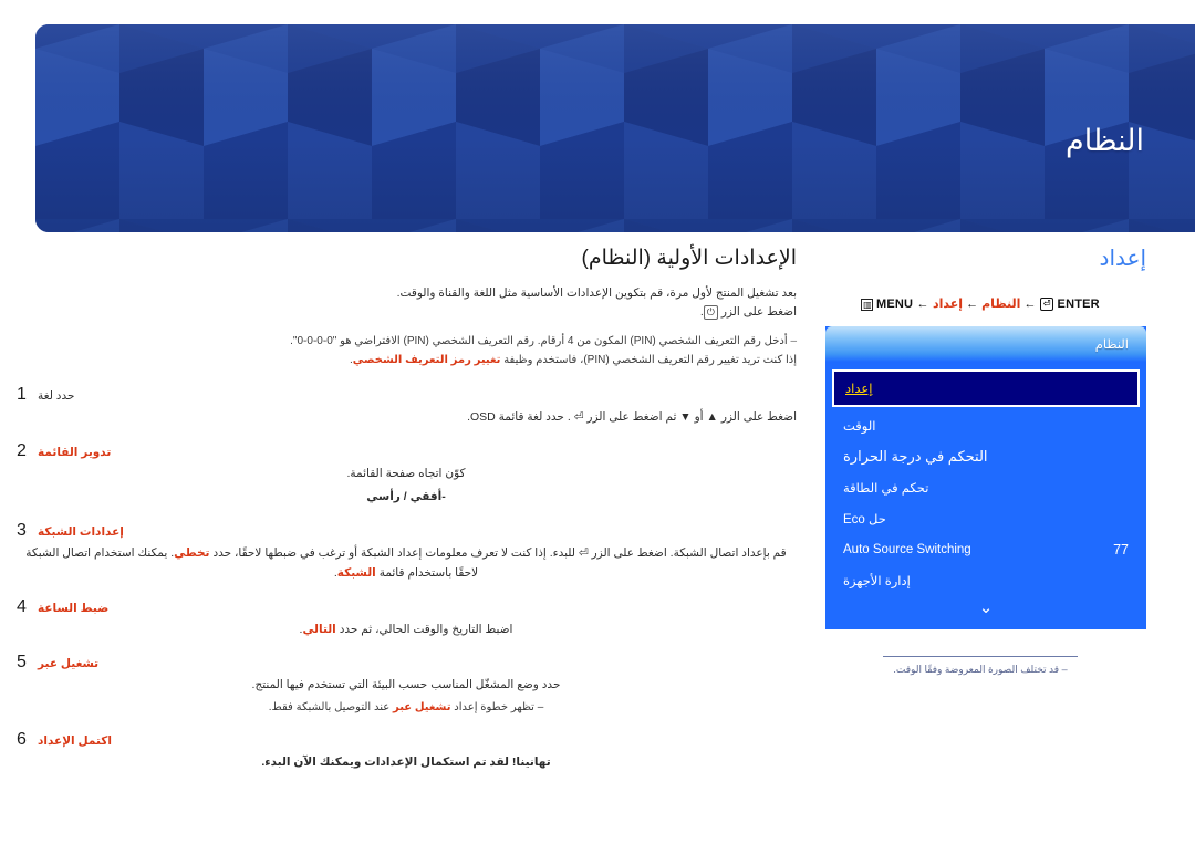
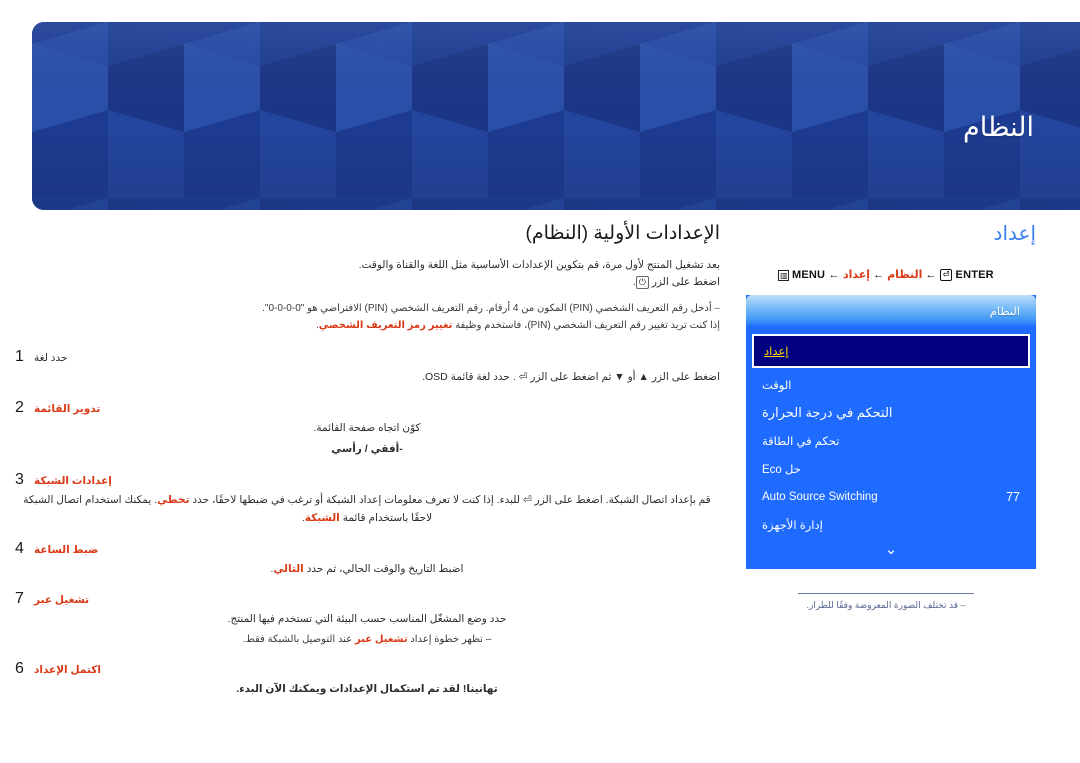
  النظام
  الإعدادات الأولية (النظام)
  بعد تشغيل المنتج لأول مرة، قم بتكوين الإعدادات الأساسية مثل اللغة والقناة والوقت.
  اضغط على الزر ⏻.
  ‒ أدخل رقم التعريف الشخصي (PIN) المكون من 4 أرقام. رقم التعريف الشخصي (PIN) الافتراضي هو "0-0-0-0".
  إذا كنت تريد تغيير رقم التعريف الشخصي (PIN)، فاستخدم وظيفة تغيير رمز التعريف الشخصي.
  1
  حدد لغة
  اضغط على الزر ▲ أو ▼ ثم اضغط على الزر ⏎ . حدد لغة قائمة OSD.
  2
  تدوير القائمة
  كوّن اتجاه صفحة القائمة.
  -أفقي / رأسي
  3
  إعدادات الشبكة
  قم بإعداد اتصال الشبكة. اضغط على الزر ⏎ للبدء. إذا كنت لا تعرف معلومات إعداد الشبكة أو ترغب في ضبطها لاحقًا، حدد تخطي. يمكنك استخدام اتصال الشبكة لاحقًا باستخدام قائمة الشبكة.
  4
  ضبط الساعة
  اضبط التاريخ والوقت الحالي، ثم حدد التالي.
- 5
+ 7
  تشغيل عبر
  حدد وضع المشغّل المناسب حسب البيئة التي تستخدم فيها المنتج.
  ‒ تظهر خطوة إعداد تشغيل عبر عند التوصيل بالشبكة فقط.
  6
  اكتمل الإعداد
  تهانينا! لقد تم استكمال الإعدادات ويمكنك الآن البدء.
  إعداد
  ▥ MENU ← النظام ← إعداد ← ⏎ ENTER
  النظام
  إعداد
  الوقت
  التحكم في درجة الحرارة
  تحكم في الطاقة
  حل Eco
  Auto Source Switching
  77
  إدارة الأجهزة
  ⌄
- ‒ قد تختلف الصورة المعروضة وفقًا الوقت.
+ ‒ قد تختلف الصورة المعروضة وفقًا للطراز.
